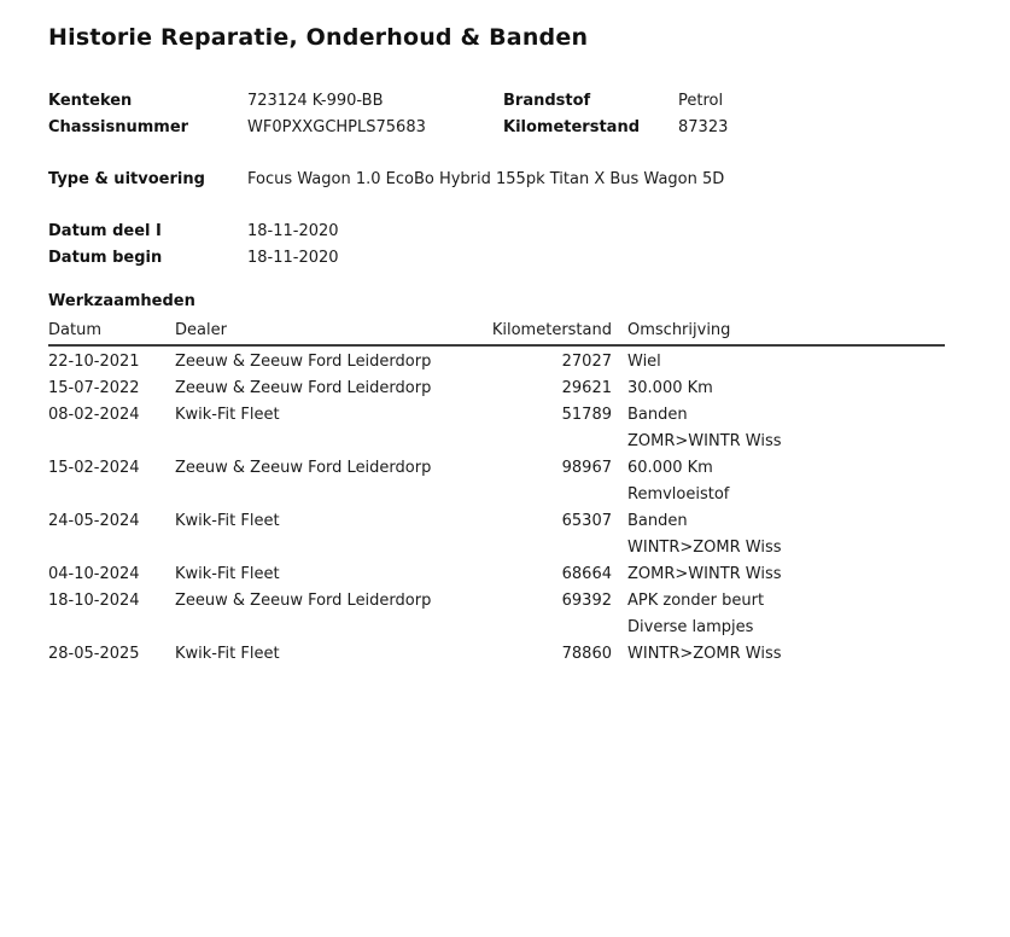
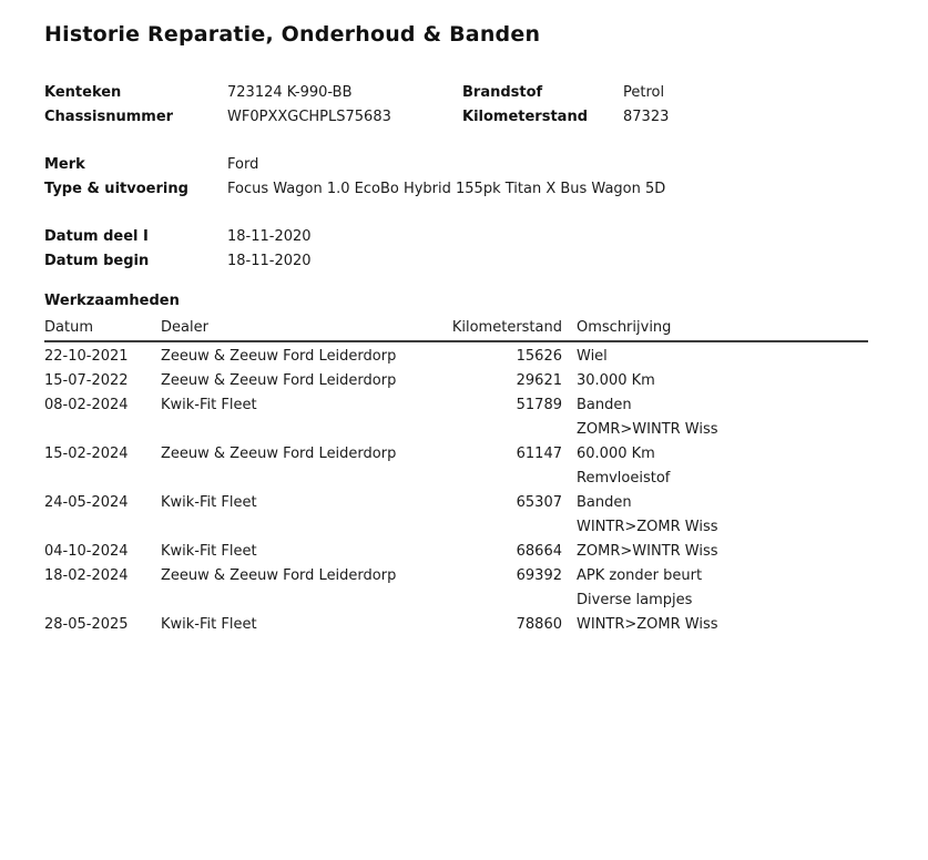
  Historie Reparatie, Onderhoud & Banden
  Kenteken
  723124 K-990-BB
  Brandstof
  Petrol
  Chassisnummer
  WF0PXXGCHPLS75683
  Kilometerstand
  87323
+ Merk
+ Ford
  Type & uitvoering
  Focus Wagon 1.0 EcoBo Hybrid 155pk Titan X Bus Wagon 5D
  Datum deel I
  18-11-2020
  Datum begin
  18-11-2020
  Werkzaamheden
  Datum	Dealer	Kilometerstand	Omschrijving
- 22-10-2021	Zeeuw & Zeeuw Ford Leiderdorp	27027	Wiel
+ 22-10-2021	Zeeuw & Zeeuw Ford Leiderdorp	15626	Wiel
  15-07-2022	Zeeuw & Zeeuw Ford Leiderdorp	29621	30.000 Km
  08-02-2024	Kwik-Fit Fleet	51789	BandenZOMR>WINTR Wiss
- 15-02-2024	Zeeuw & Zeeuw Ford Leiderdorp	98967	60.000 KmRemvloeistof
+ 15-02-2024	Zeeuw & Zeeuw Ford Leiderdorp	61147	60.000 KmRemvloeistof
  24-05-2024	Kwik-Fit Fleet	65307	BandenWINTR>ZOMR Wiss
  04-10-2024	Kwik-Fit Fleet	68664	ZOMR>WINTR Wiss
- 18-10-2024	Zeeuw & Zeeuw Ford Leiderdorp	69392	APK zonder beurtDiverse lampjes
+ 18-02-2024	Zeeuw & Zeeuw Ford Leiderdorp	69392	APK zonder beurtDiverse lampjes
  28-05-2025	Kwik-Fit Fleet	78860	WINTR>ZOMR Wiss
